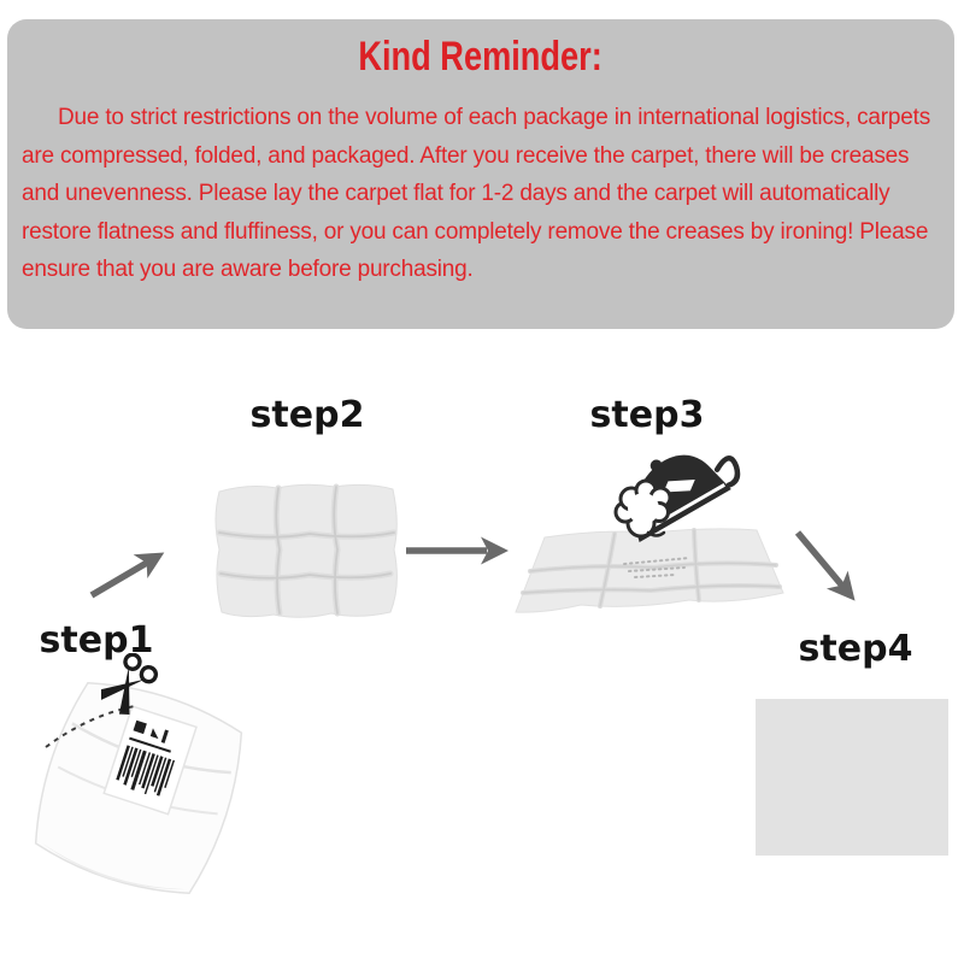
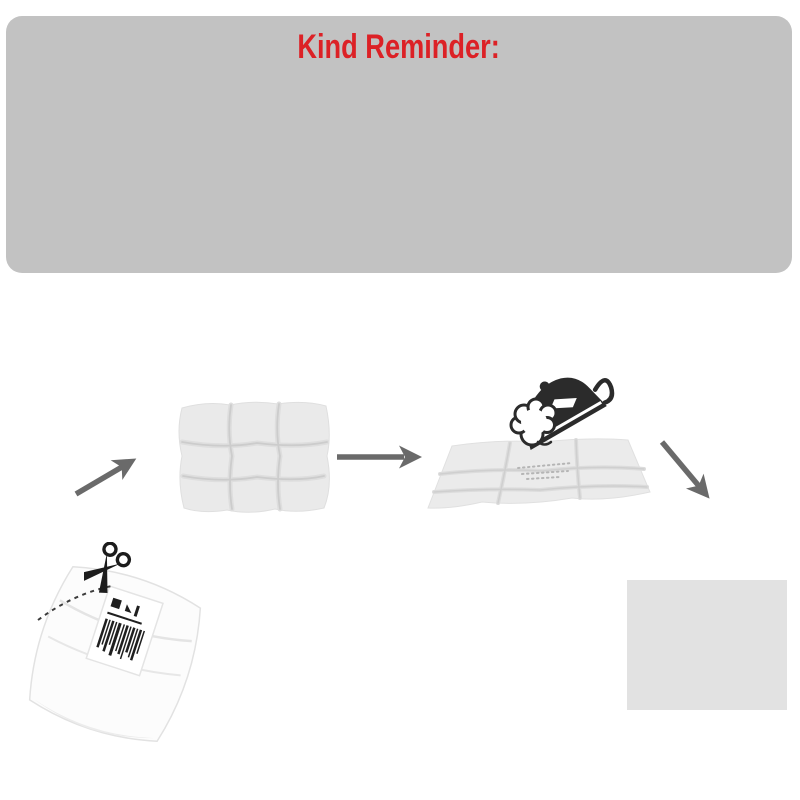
  Kind Reminder:
- Due to strict restrictions on the volume of each package in international logistics, carpets are compressed, folded, and packaged. After you receive the carpet, there will be creases and unevenness. Please lay the carpet flat for 1-2 days and the carpet will automatically restore flatness and fluffiness, or you can completely remove the creases by ironing! Please ensure that you are aware before purchasing.
- step1
- step2
- step3
- step4
